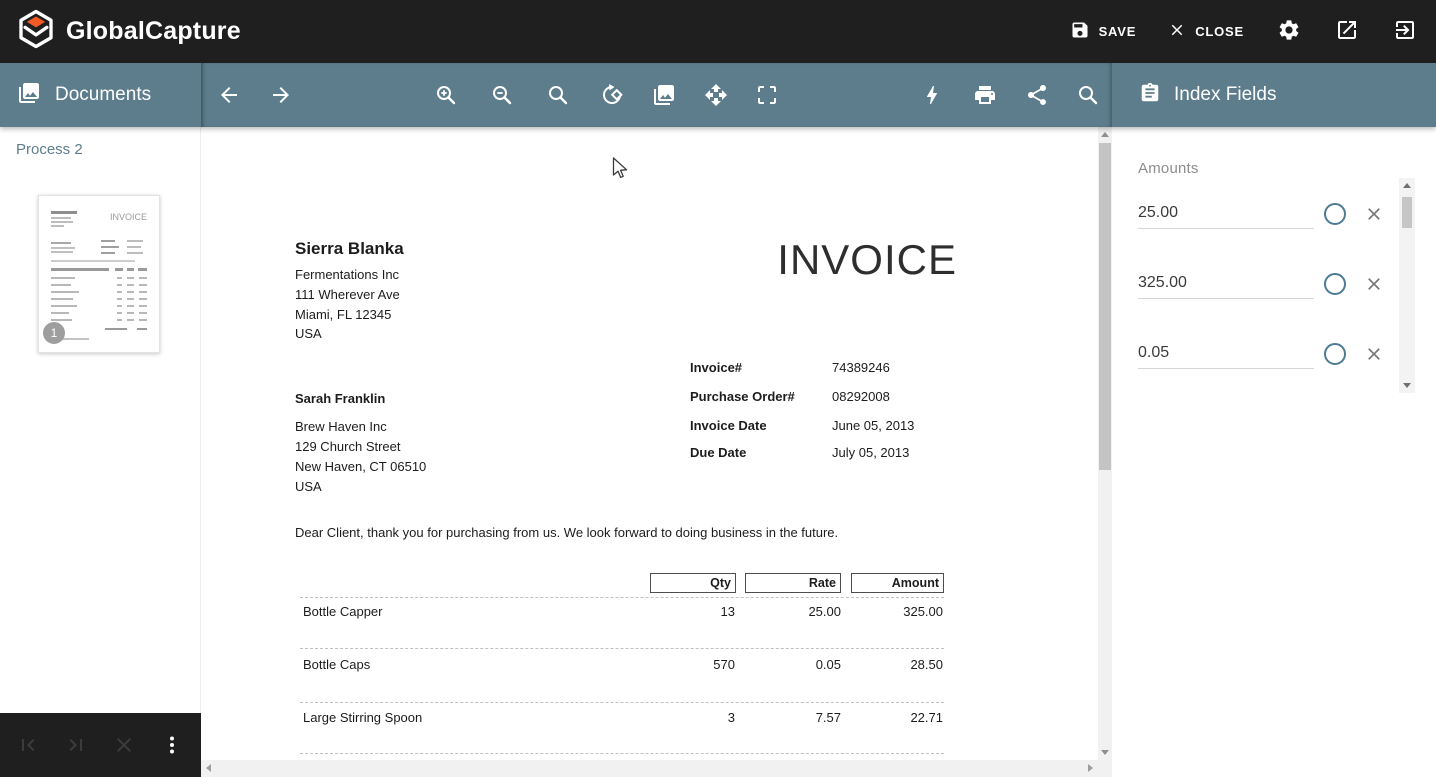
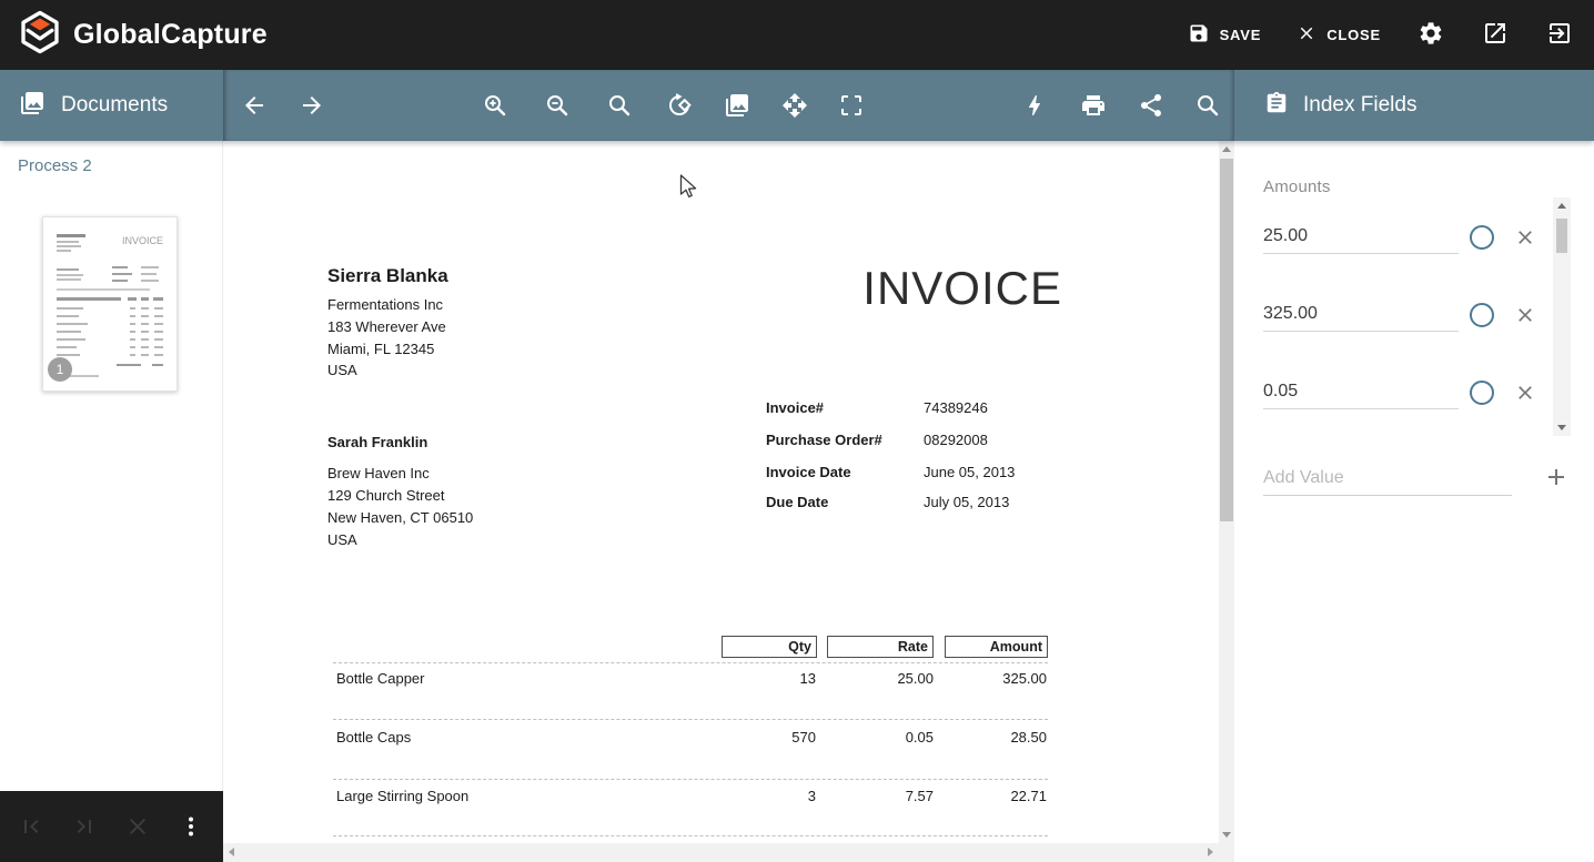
  GlobalCapture
  SAVE
  CLOSE
  Documents
  Index Fields
  Process 2
  INVOICE
  1
  Sierra Blanka
  Fermentations Inc
- 111 Wherever Ave
+ 183 Wherever Ave
  Miami, FL 12345
  USA
  INVOICE
  Invoice#
  74389246
  Purchase Order#
  08292008
  Invoice Date
  June 05, 2013
  Due Date
  July 05, 2013
  Sarah Franklin
  Brew Haven Inc
  129 Church Street
  New Haven, CT 06510
  USA
- Dear Client, thank you for purchasing from us. We look forward to doing business in the future.
  Qty
  Rate
  Amount
  Bottle Capper
  13
  25.00
  325.00
  Bottle Caps
  570
  0.05
  28.50
  Large Stirring Spoon
  3
  7.57
  22.71
  Amounts
  25.00
  325.00
  0.05
+ Add Value
